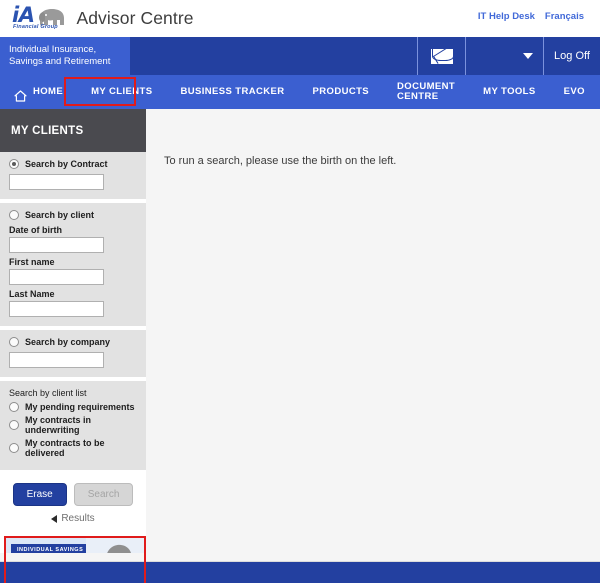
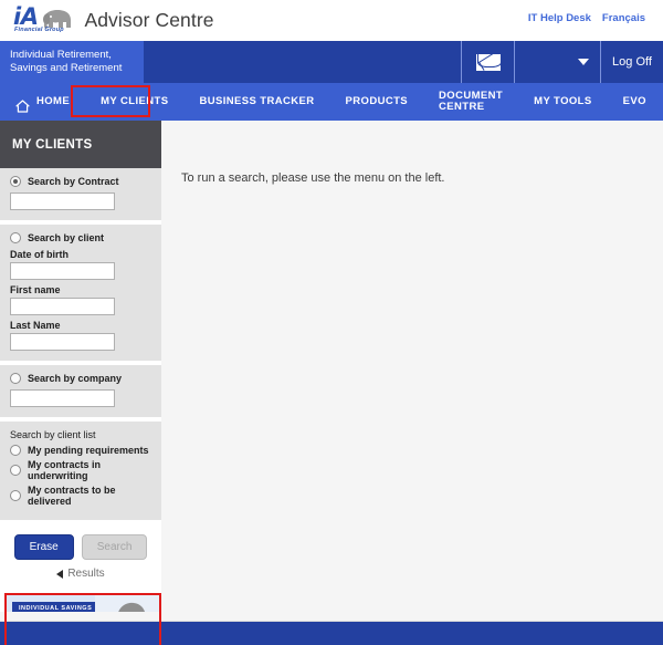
  iA
  Advisor Centre
  IT Help Desk
  Français
- Individual Insurance, Savings and Retirement
+ Individual Retirement, Savings and Retirement
  Log Off
  HOME
  MY CLIENTS
  BUSINESS TRACKER
  PRODUCTS
  DOCUMENT
  CENTRE
  MY TOOLS
  EVO
  MY CLIENTS
  Search by Contract
  Search by client
  Date of birth
  First name
  Last Name
  Search by company
  Search by client list
  My pending requirements
  My contracts in underwriting
  My contracts to be delivered
  Erase
  Search
  Results
- To run a search, please use the birth on the left.
+ To run a search, please use the menu on the left.
